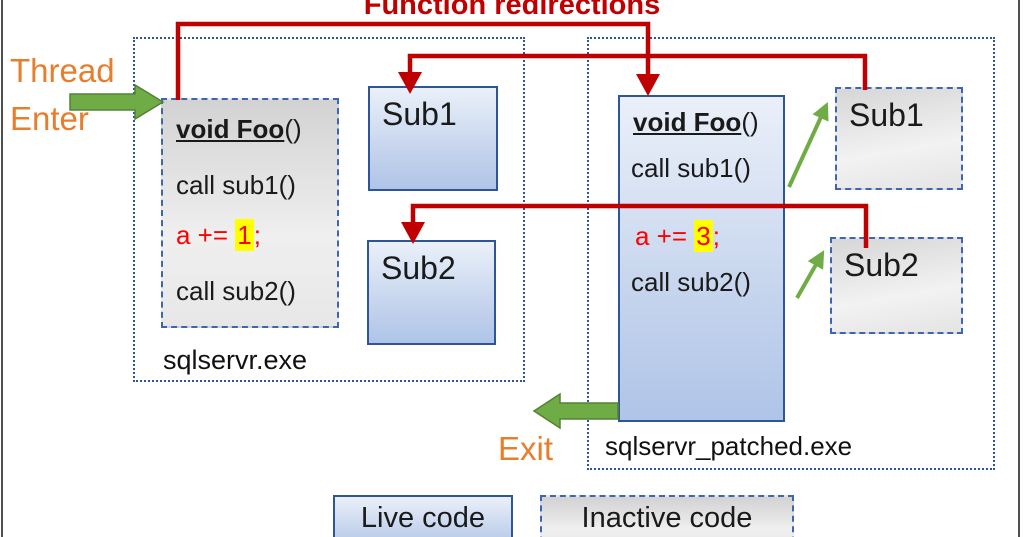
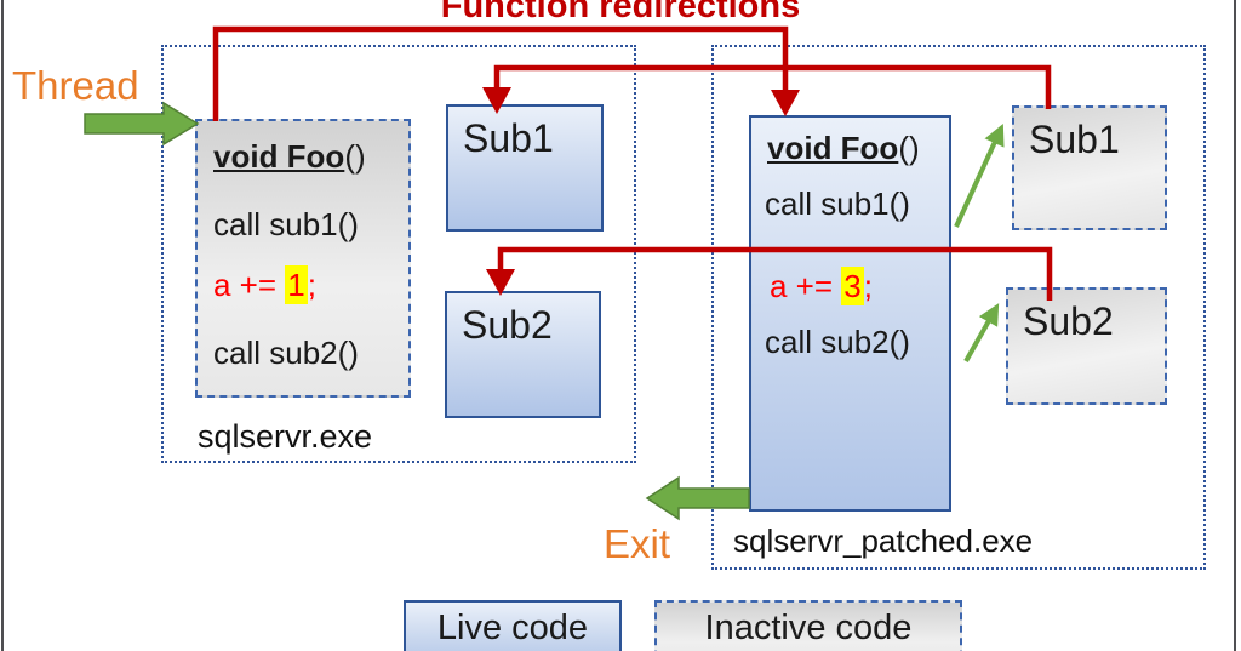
  Function redirections
  Thread
- Enter
  Exit
  sqlservr.exe
  sqlservr_patched.exe
  void Foo()
  call sub1()
  a += 1;
  call sub2()
  void Foo()
  call sub1()
  a += 3;
  call sub2()
  Sub1
  Sub2
  Sub1
  Sub2
  Live code
  Inactive code
